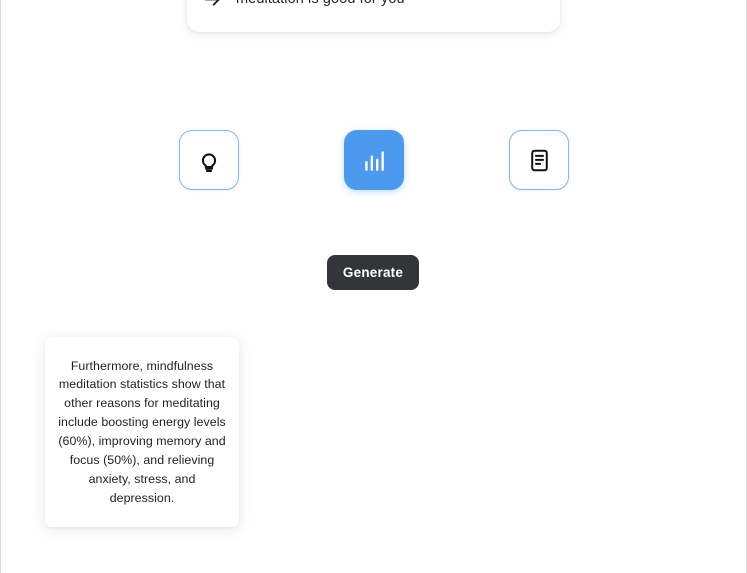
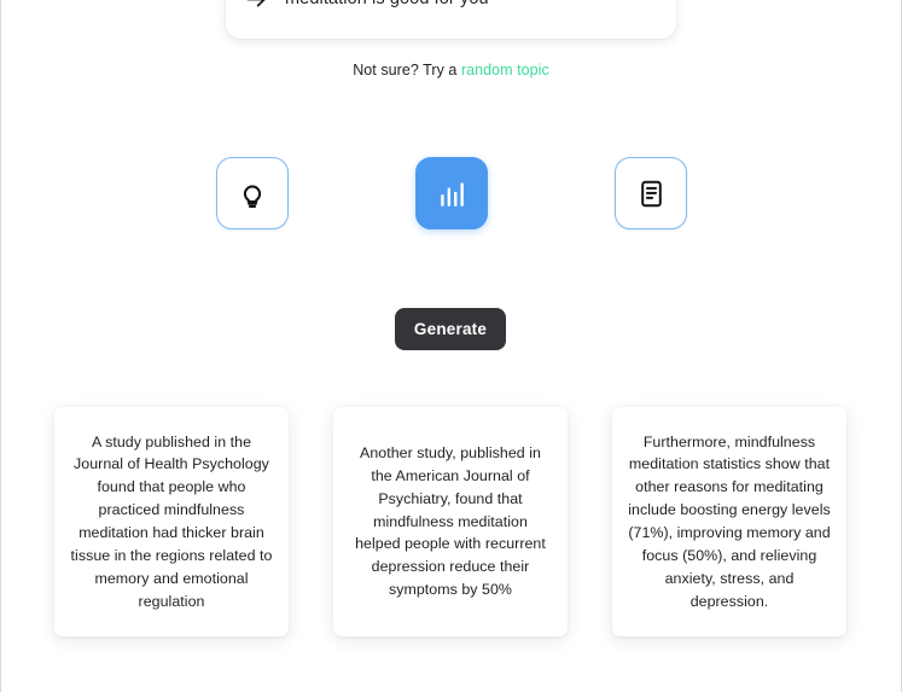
+ Not sure? Try a random topic
  Generate
+ A study published in the Journal of Health Psychology found that people who practiced mindfulness meditation had thicker brain tissue in the regions related to memory and emotional regulation
+ Another study, published in the American Journal of Psychiatry, found that mindfulness meditation helped people with recurrent depression reduce their symptoms by 50%
- Furthermore, mindfulness meditation statistics show that other reasons for meditating include boosting energy levels (60%), improving memory and focus (50%), and relieving anxiety, stress, and depression.
+ Furthermore, mindfulness meditation statistics show that other reasons for meditating include boosting energy levels (71%), improving memory and focus (50%), and relieving anxiety, stress, and depression.
